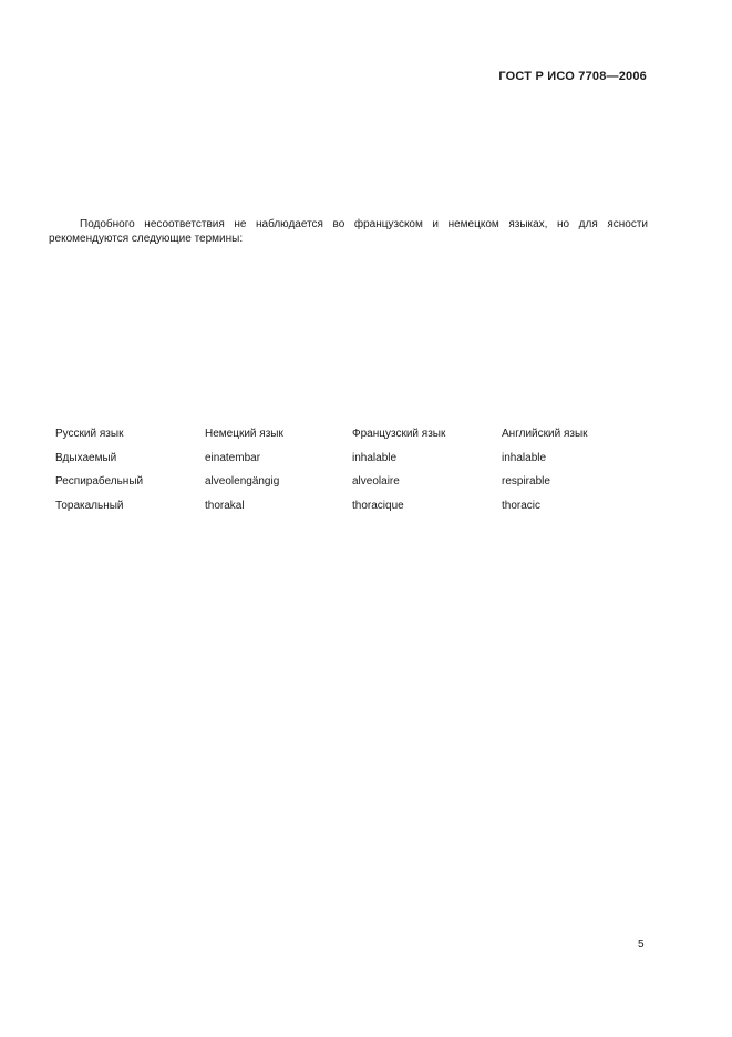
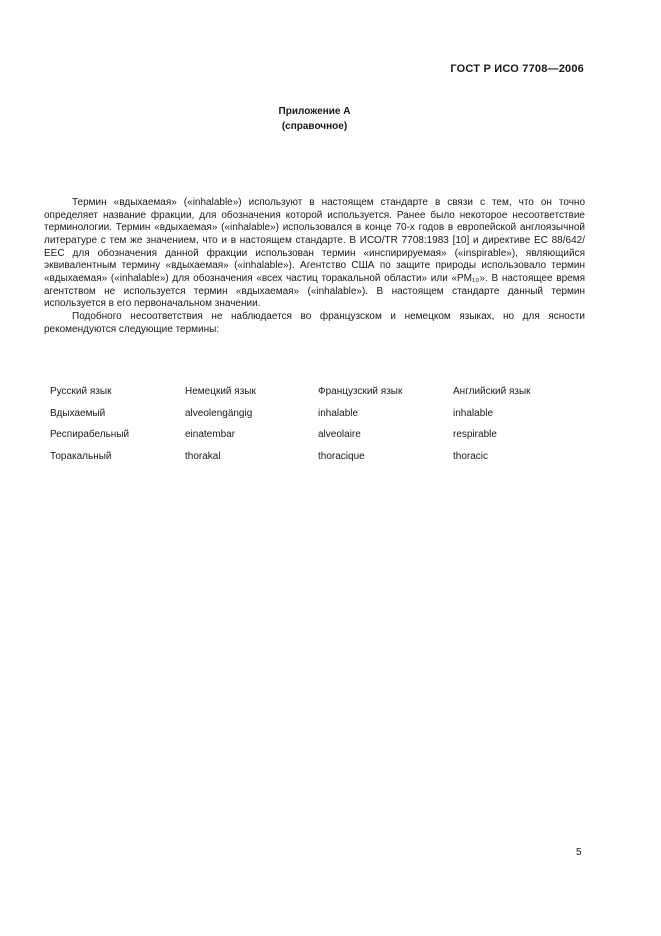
  ГОСТ Р ИСО 7708—2006
+ Приложение А
+ (справочное)
+ Термин «вдыхаемая» («inhalable») используют в настоящем стандарте в связи с тем, что он точно определяет название фракции, для обозначения которой используется. Ранее было некоторое несоответствие терминологии. Термин «вдыхаемая» («inhalable») использовался в конце 70-х годов в европейской англоязычной литературе с тем же значением, что и в настоящем стандарте. В ИСО/TR 7708:1983 [10] и директиве ЕС 88/642/ЕЕС для обозначения данной фракции использован термин «инспирируемая» («inspirable»), являющийся эквивалентным термину «вдыхаемая» («inhalable»). Агентство США по защите природы использовало термин «вдыхаемая» («inhalable») для обозначения «всех частиц торакальной области» или «РМ₁₀». В настоящее время агентством не используется термин «вдыхаемая» («inhalable»). В настоящем стандарте данный термин используется в его первоначальном значении.
  Подобного несоответствия не наблюдается во французском и немецком языках, но для ясности рекомендуются следующие термины:
  Русский язык
  Немецкий язык
  Французский язык
  Английский язык
  Вдыхаемый
- einatembar
+ alveolengängig
  inhalable
  inhalable
  Респирабельный
- alveolengängig
+ einatembar
  alveolaire
  respirable
  Торакальный
  thorakal
  thoracique
  thoracic
  5
